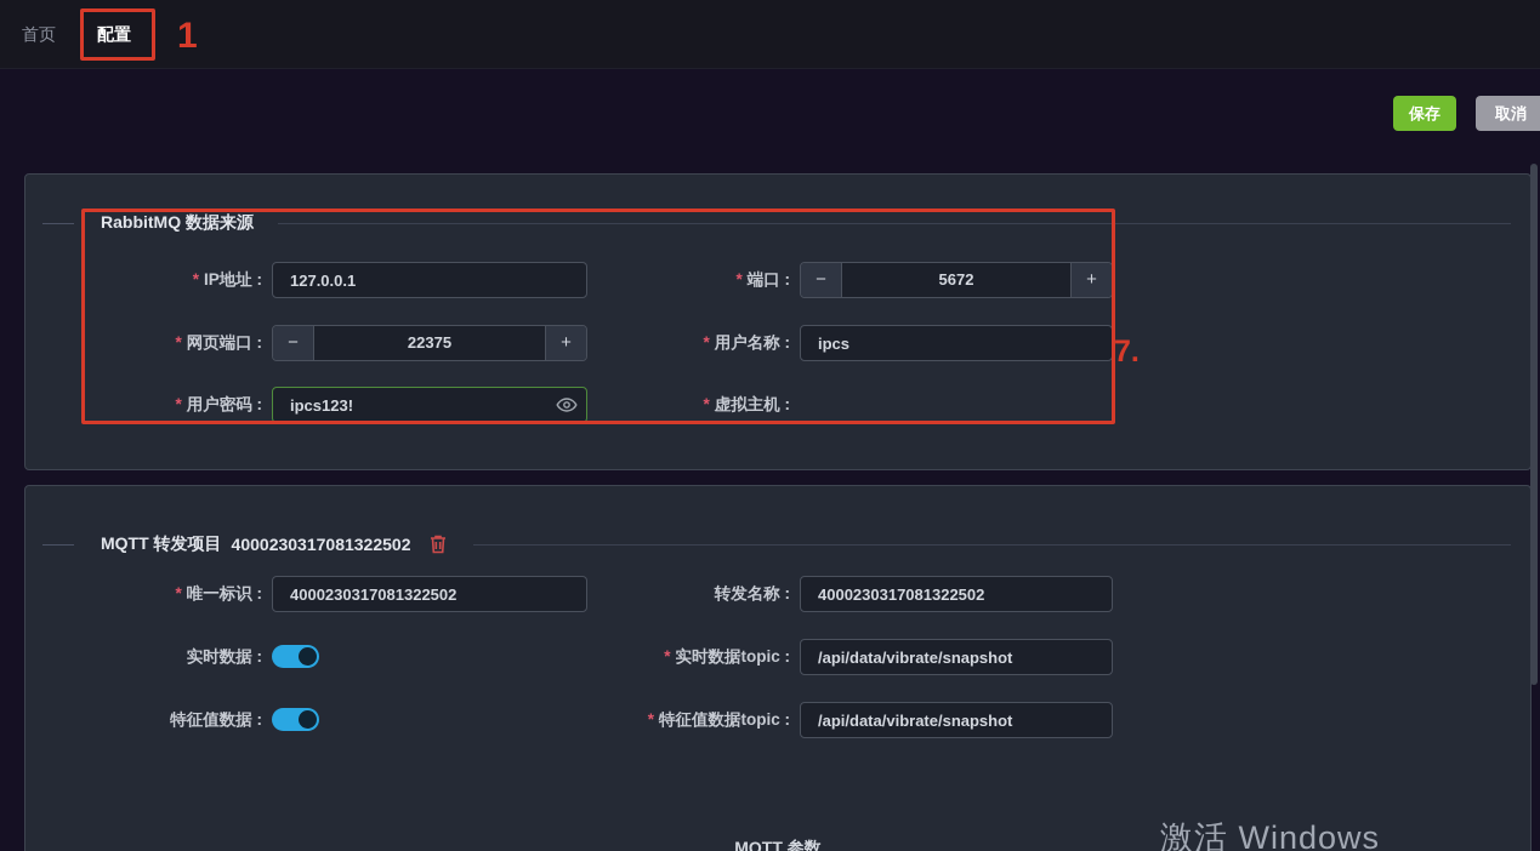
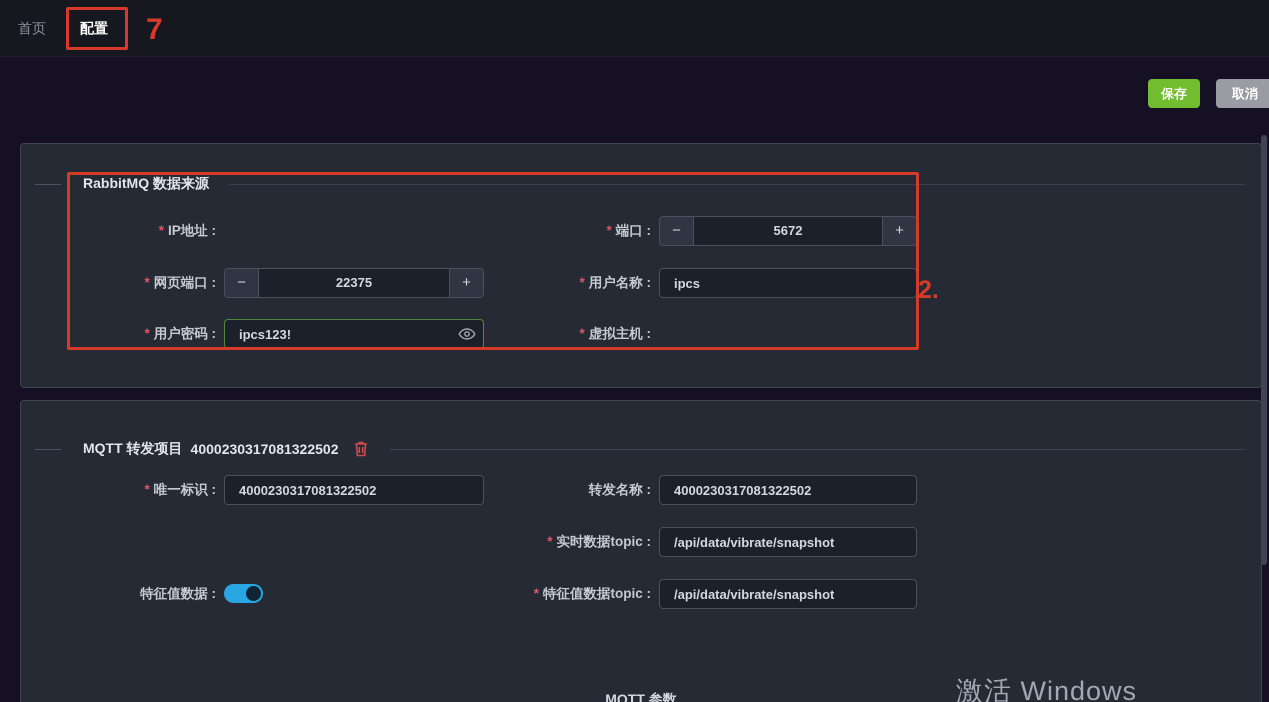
  首页
  配置
  保存
  取消
  RabbitMQ 数据来源
  * IP地址 :
- 127.0.0.1
  * 端口 :
  −
  5672
  +
  * 网页端口 :
  −
  22375
  +
  * 用户名称 :
  ipcs
  * 用户密码 :
  ipcs123!
  * 虚拟主机 :
  MQTT 转发项目
  4000230317081322502
  * 唯一标识 :
  4000230317081322502
  转发名称 :
  4000230317081322502
- 实时数据 :
  * 实时数据topic :
  /api/data/vibrate/snapshot
  特征值数据 :
  * 特征值数据topic :
  /api/data/vibrate/snapshot
  MQTT 参数
  激活 Windows
- 1
+ 7
- 7.
+ 2.
